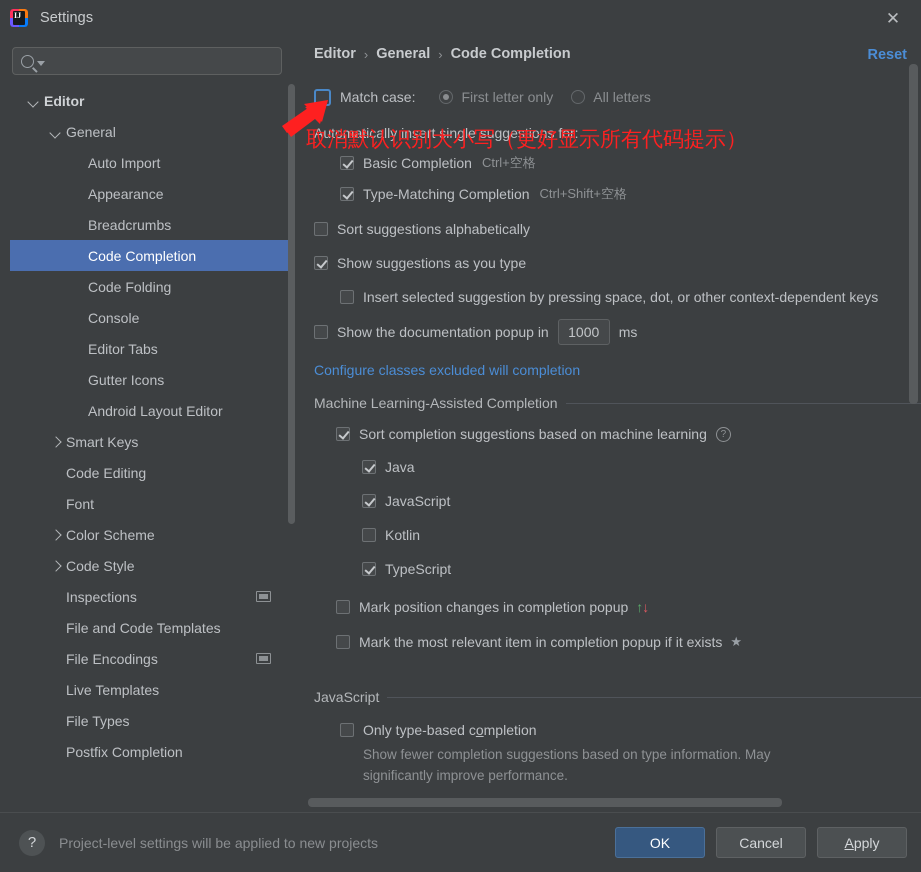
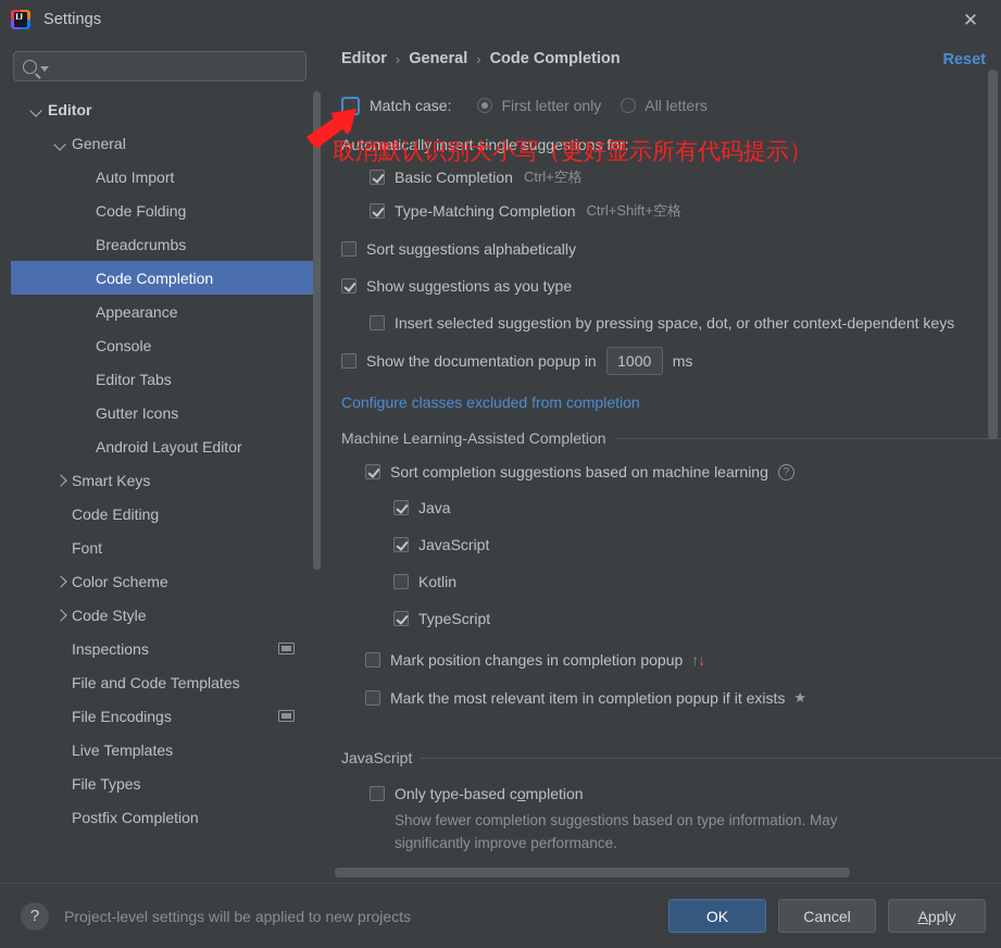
  IJ
  Settings
  ✕
  Editor
  General
  Auto Import
- Appearance
+ Code Folding
  Breadcrumbs
  Code Completion
- Code Folding
+ Appearance
  Console
  Editor Tabs
  Gutter Icons
  Android Layout Editor
  Smart Keys
  Code Editing
  Font
  Color Scheme
  Code Style
  Inspections
  File and Code Templates
  File Encodings
  Live Templates
  File Types
  Postfix Completion
  Editor
  ›
  General
  ›
  Code Completion
  Reset
  Match case:
  First letter only
  All letters
  Automatically insert single suggestions for:
  Basic Completion
  Ctrl+空格
  Type-Matching Completion
  Ctrl+Shift+空格
  Sort suggestions alphabetically
  Show suggestions as you type
  Insert selected suggestion by pressing space, dot, or other context-dependent keys
  Show the documentation popup in
  1000
  ms
- Configure classes excluded will completion
+ Configure classes excluded from completion
  Machine Learning-Assisted Completion
  Sort completion suggestions based on machine learning
  ?
  Java
  JavaScript
  Kotlin
  TypeScript
  Mark position changes in completion popup
  ↑
  ↓
  Mark the most relevant item in completion popup if it exists
  ★
  JavaScript
  Only type-based completion
  Show fewer completion suggestions based on type information. May significantly improve performance.
  ?
  Project-level settings will be applied to new projects
  OK
  Cancel
  A
  pply
  取消默认识别大小写（更好显示所有代码提示）
